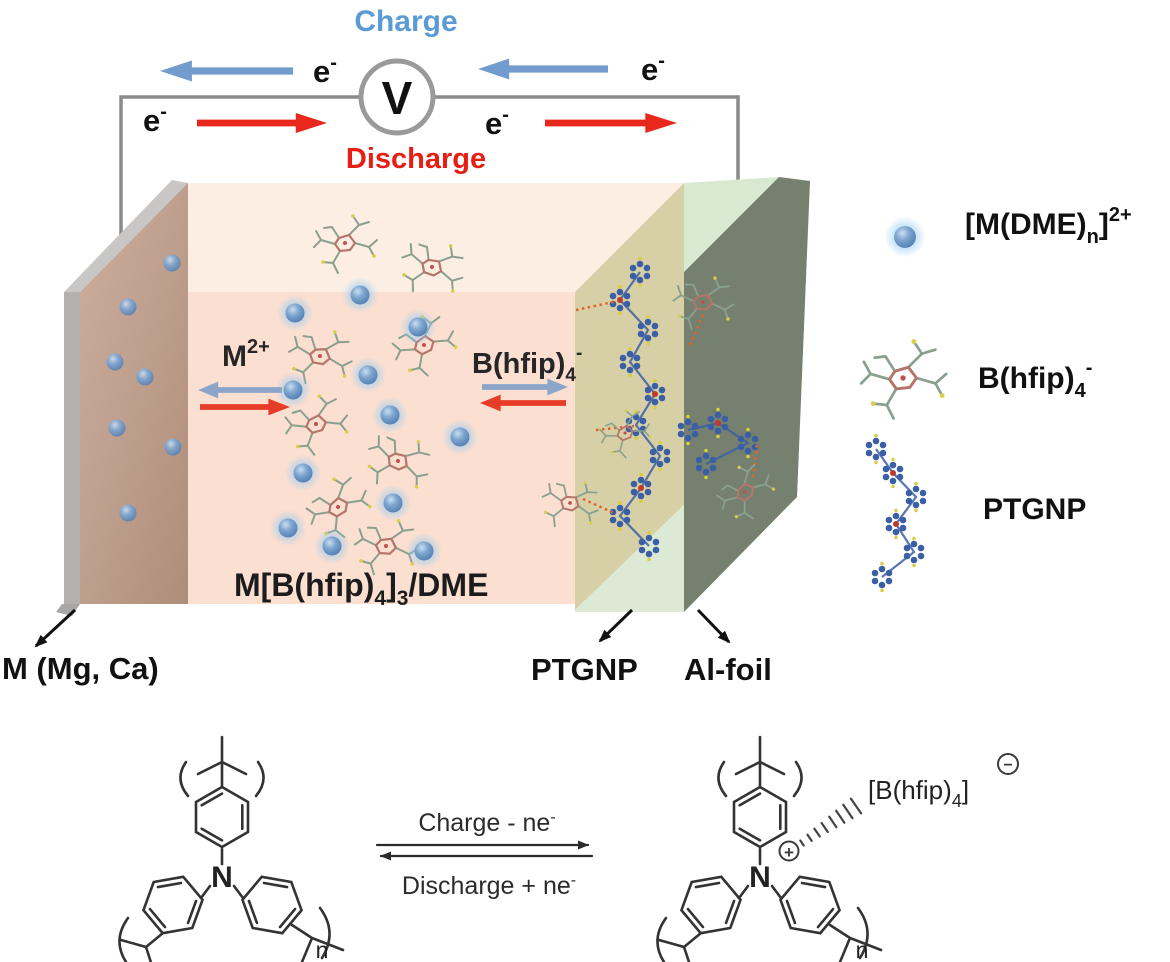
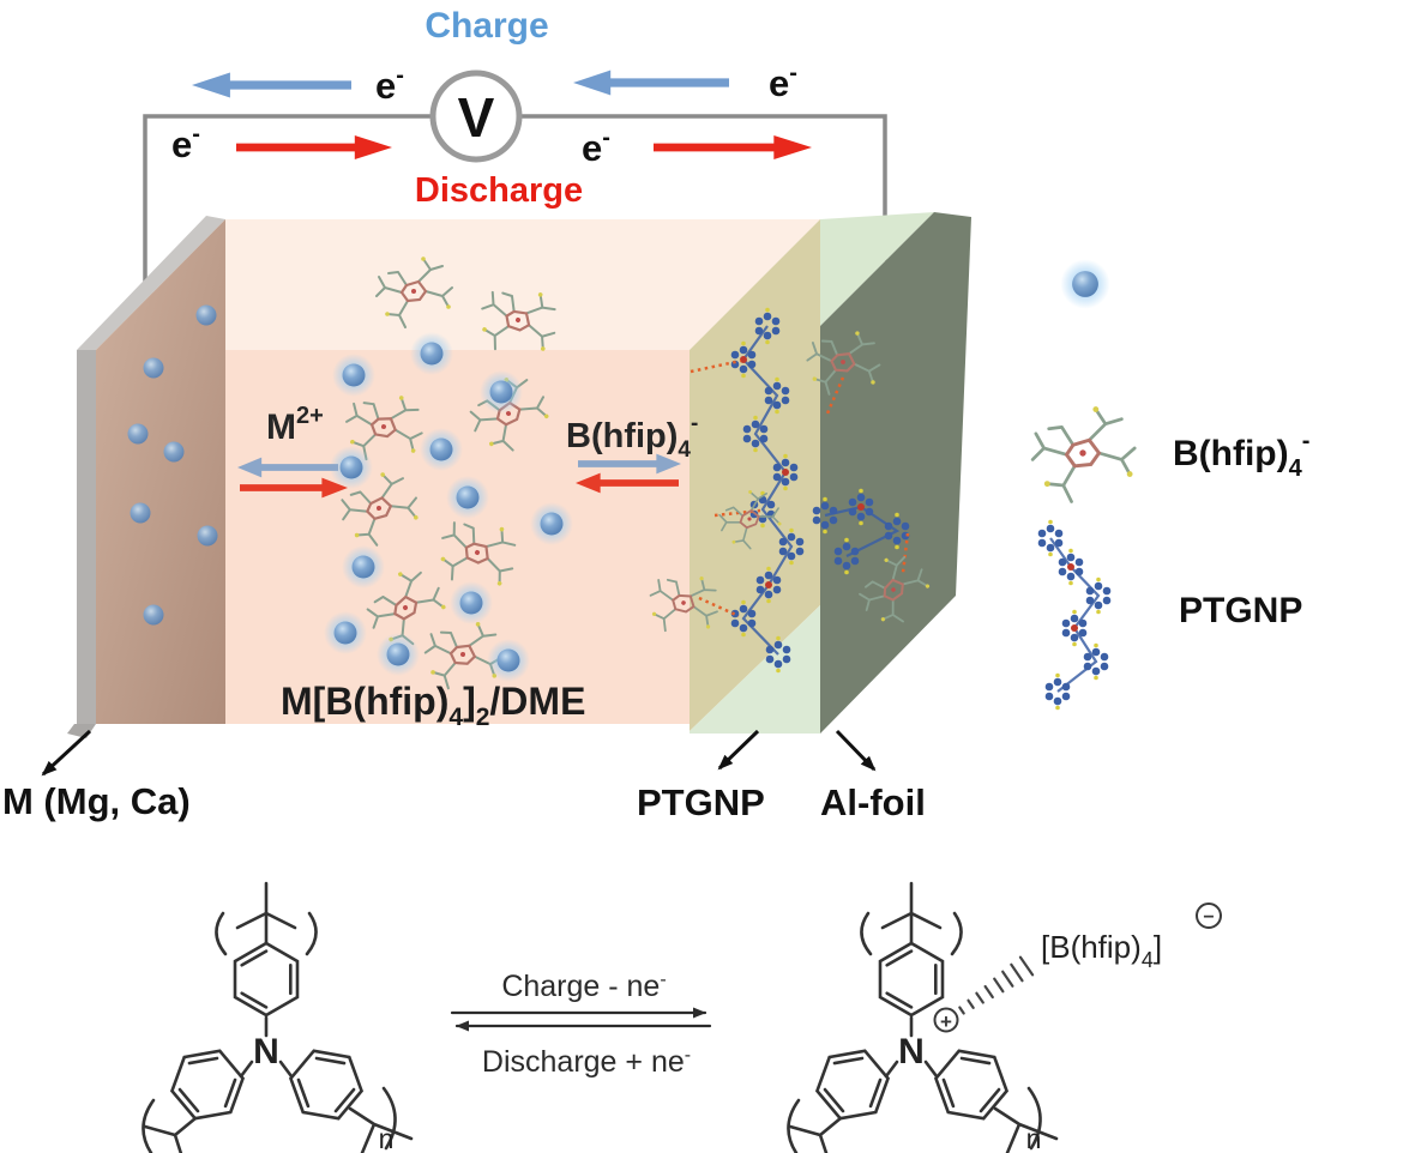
  Charge
  e-
  e-
  V
  e-
  e-
  Discharge
  M2+
  B(hfip)4 -
- M[B(hfip)4 ]3 /DME
+ M[B(hfip)4 ]2 /DME
  M (Mg, Ca)
  PTGNP
  Al-foil
- [M(DME)n ]2+
  B(hfip)4 -
  PTGNP
  N
  n
  Charge - ne-
  Discharge + ne-
  N
  n
  +
  [B(hfip)4 ]
  −
